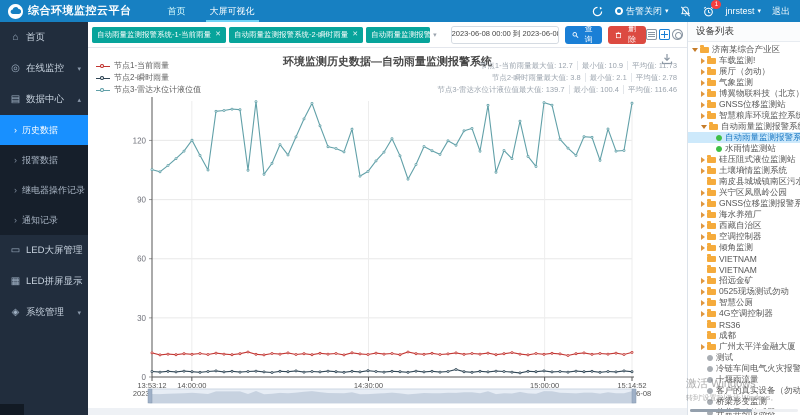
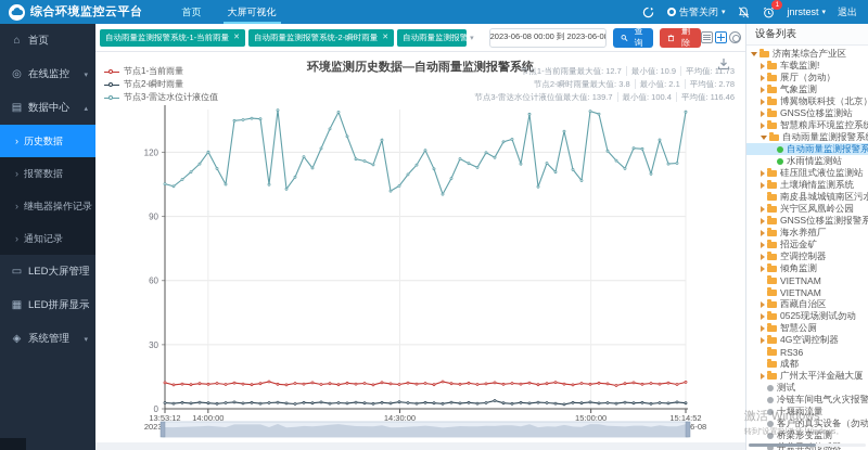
  综合环境监控云平台
  首页
  大屏可视化
  告警关闭
  jnrstest
  退出
  ⌂
  首页
  ◎
  在线监控
  ▤
  数据中心
  ›
  历史数据
  ›
  报警数据
  ›
  继电器操作记录
  ›
  通知记录
  ▭
  LED大屏管理
  ▦
  LED拼屏显示
  ◈
  系统管理
  自动雨量监测报警系统-1-当前雨量
  自动雨量监测报警系统-2-瞬时雨量
  2023-06-08 00:00 到 2023-06-0
  查询
  删除
  环境监测历史数据—自动雨量监测报警系统
  节点1-当前雨量
  节点2-瞬时雨量
  节点3-雷达水位计液位值
  节点1-当前雨量最大值: 12.7 最小值: 10.9 平均值: 11.73
  节点2-瞬时雨量最大值: 3.8 最小值: 2.1 平均值: 2.78
  节点3-雷达水位计液位值最大值: 139.7 最小值: 100.4 平均值: 116.46
  0
  30
  60
  90
  120
  13:53:12
  14:00:00
  14:30:00
  15:00:00
  15:14:52
  设备列表
  济南某综合产业区
  车载监测!
  展厅（勿动）
  气象监测
  博翼物联科技（北京
  GNSS位移监测站
  智慧粮库环境监控系
  自动雨量监测报警系
  自动雨量监测报警系
  水雨情监测站
  硅压阻式液位监测站
  土壤墒情监测系统
  南皮县城城镇南区污
  兴宁区凤凰岭公园
  GNSS位移监测报警系
  海水养殖厂
- 西藏自治区
+ 招远金矿
  空调控制器
  倾角监测
  VIETNAM
  VIETNAM
- 招远金矿
+ 西藏自治区
  0525现场测试勿动
  智慧公厕
  4G空调控制器
  RS36
  成都
  广州太平洋金融大厦
  测试
  冷链车间电气火灾报警
  十堰雨流量
  客户的真实设备（勿动
  桥梁形变监测
  激活 Windows
